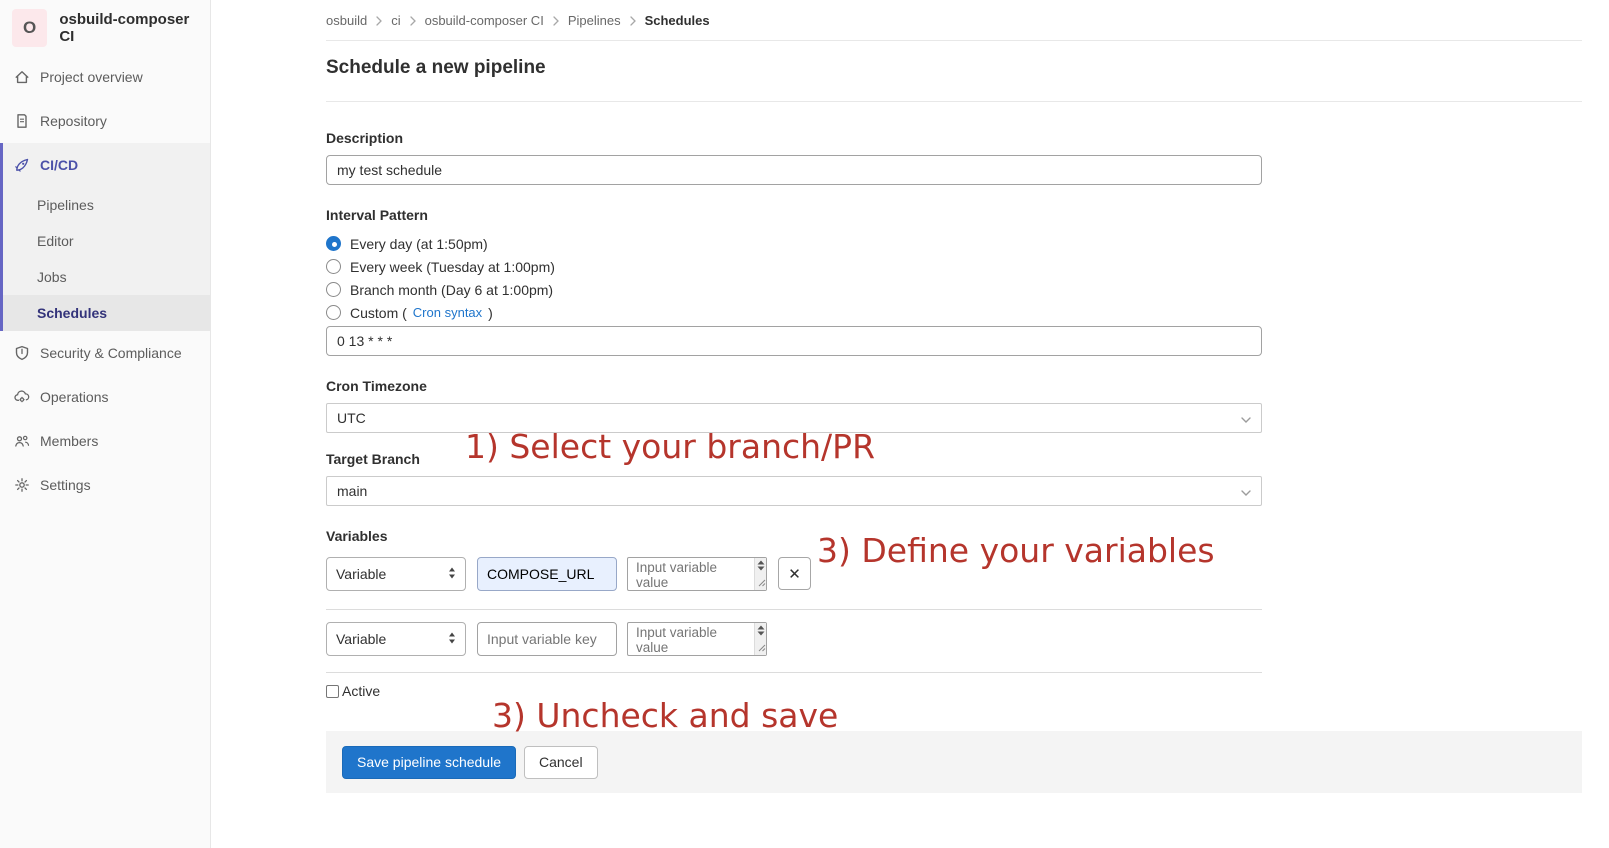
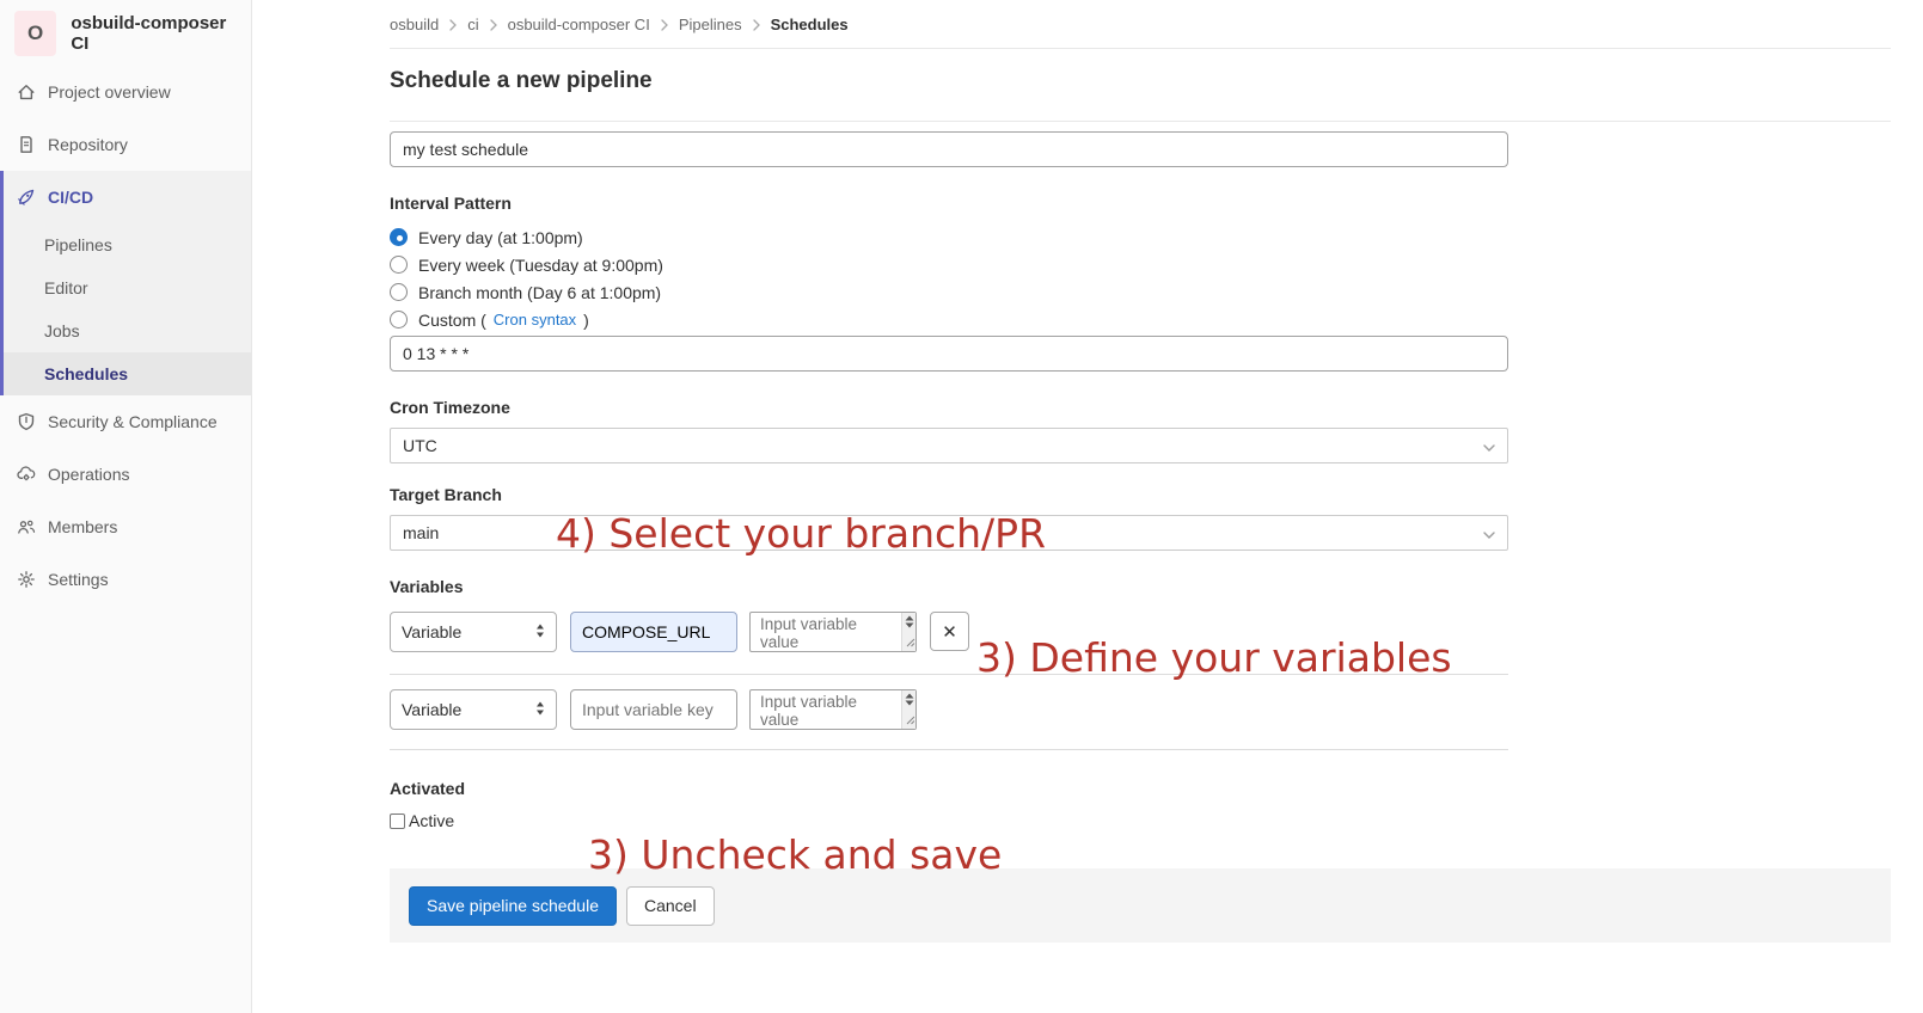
  O
  osbuild-composer CI
  Project overview
  Repository
  CI/CD
  Pipelines
  Editor
  Jobs
  Schedules
  Security & Compliance
  Operations
  Members
  Settings
  osbuild
  ci
  osbuild-composer CI
  Pipelines
  Schedules
  Schedule a new pipeline
- Description
  my test schedule
  Interval Pattern
- Every day (at 1:50pm)
+ Every day (at 1:00pm)
- Every week (Tuesday at 1:00pm)
+ Every week (Tuesday at 9:00pm)
  Branch month (Day 6 at 1:00pm)
  Custom (
  Cron syntax
  )
  0 13 * * *
  Cron Timezone
  UTC
  Target Branch
  main
  Variables
  Variable
  COMPOSE_URL
  ✕
  Variable
  Input variable key
+ Activated
  Active
  Save pipeline schedule
  Cancel
- 1) Select your branch/PR
+ 4) Select your branch/PR
  3) Define your variables
  3) Uncheck and save
